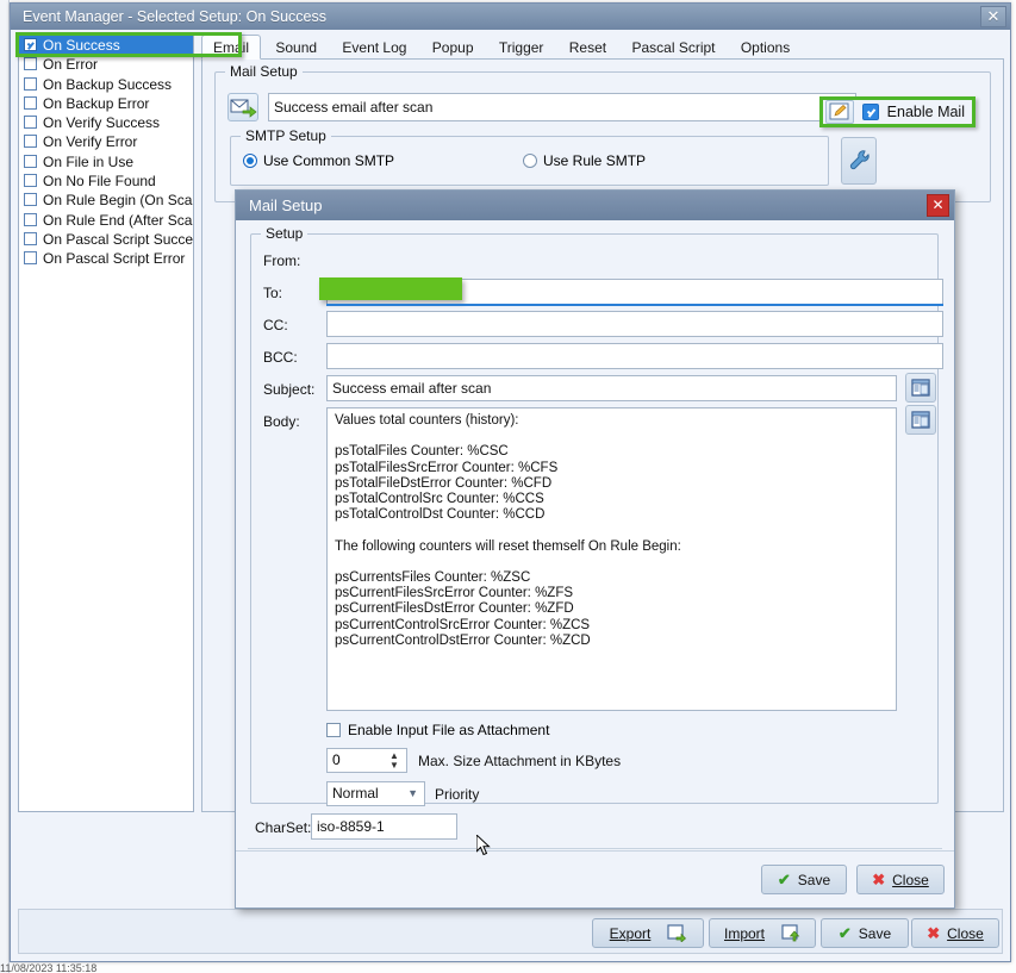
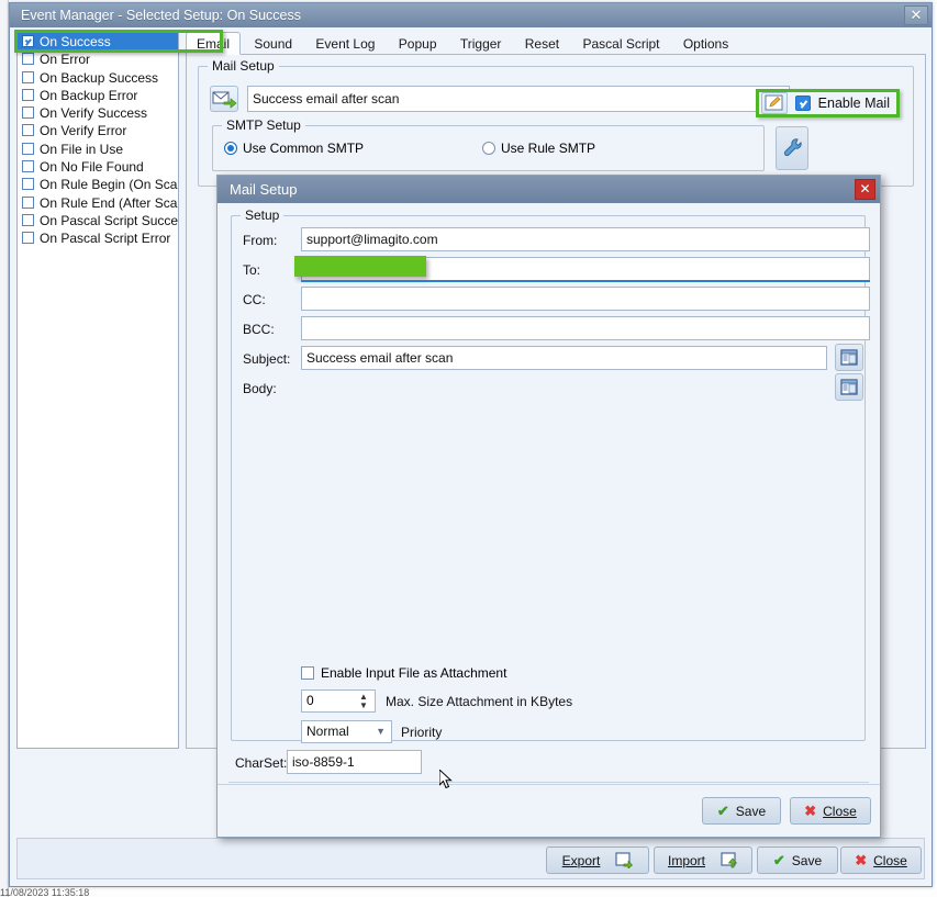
  Event Manager - Selected Setup: On Success
  ✕
  On Success
  On Error
  On Backup Success
  On Backup Error
  On Verify Success
  On Verify Error
  On File in Use
  On No File Found
  On Rule Begin (On Sca
  On Rule End (After Sca
  On Pascal Script Succe
  On Pascal Script Error
  Email Sound Event Log Popup Trigger Reset Pascal Script Options
  Mail Setup
  Success email after scan
  Enable Mail
  SMTP Setup
  Use Common SMTP
  Use Rule SMTP
  Export
  Import
  ✔
  Save
  ✖
  Close
  Mail Setup
  ✕
  Setup
  From:
+ support@limagito.com
  To:
  CC:
  BCC:
  Subject:
  Success email after scan
  Body:
- Values total counters (history):
- psTotalFiles Counter: %CSC
- psTotalFilesSrcError Counter: %CFS
- psTotalFileDstError Counter: %CFD
- psTotalControlSrc Counter: %CCS
- psTotalControlDst Counter: %CCD
- The following counters will reset themself On Rule Begin:
- psCurrentsFiles Counter: %ZSC
- psCurrentFilesSrcError Counter: %ZFS
- psCurrentFilesDstError Counter: %ZFD
- psCurrentControlSrcError Counter: %ZCS
- psCurrentControlDstError Counter: %ZCD
  Enable Input File as Attachment
  0
  ▲
  ▼
  Max. Size Attachment in KBytes
  Normal
  ▼
  Priority
  CharSet:
  iso-8859-1
  ✔
  Save
  ✖
  Close
  11/08/2023 11:35:18
